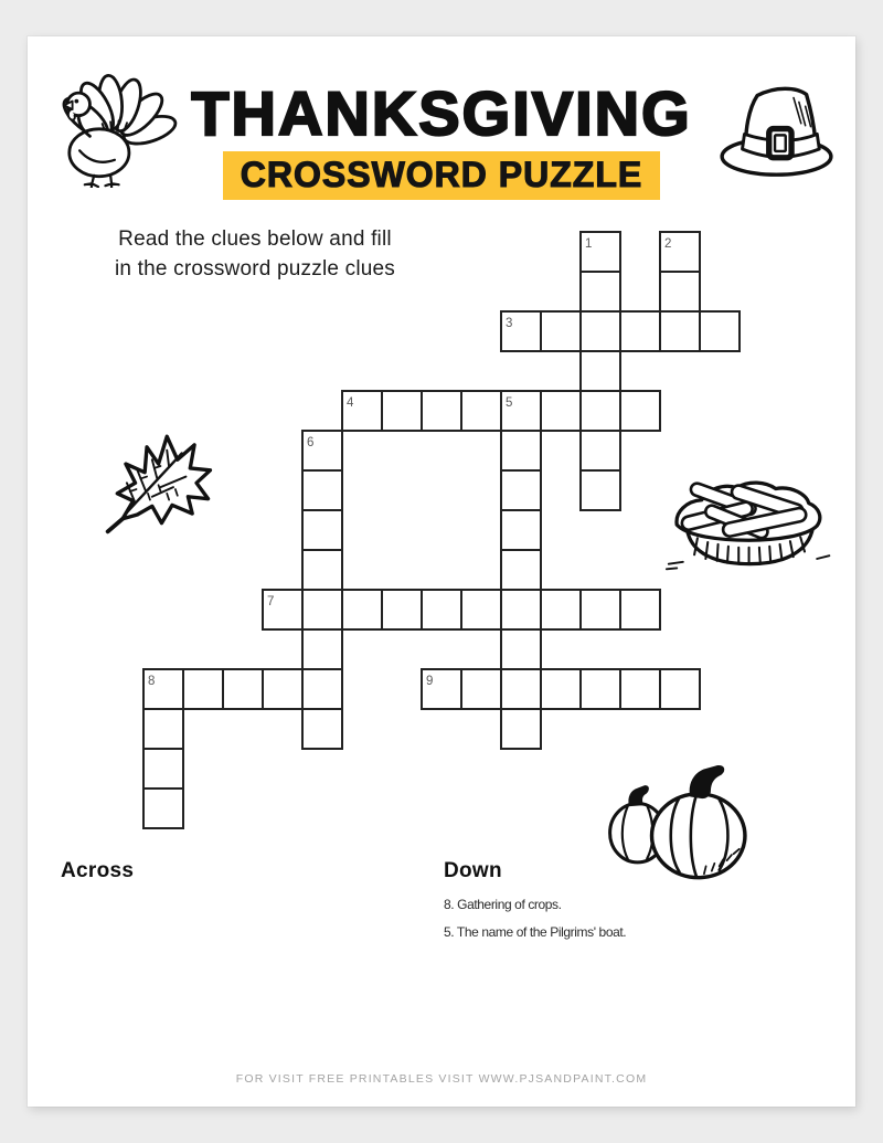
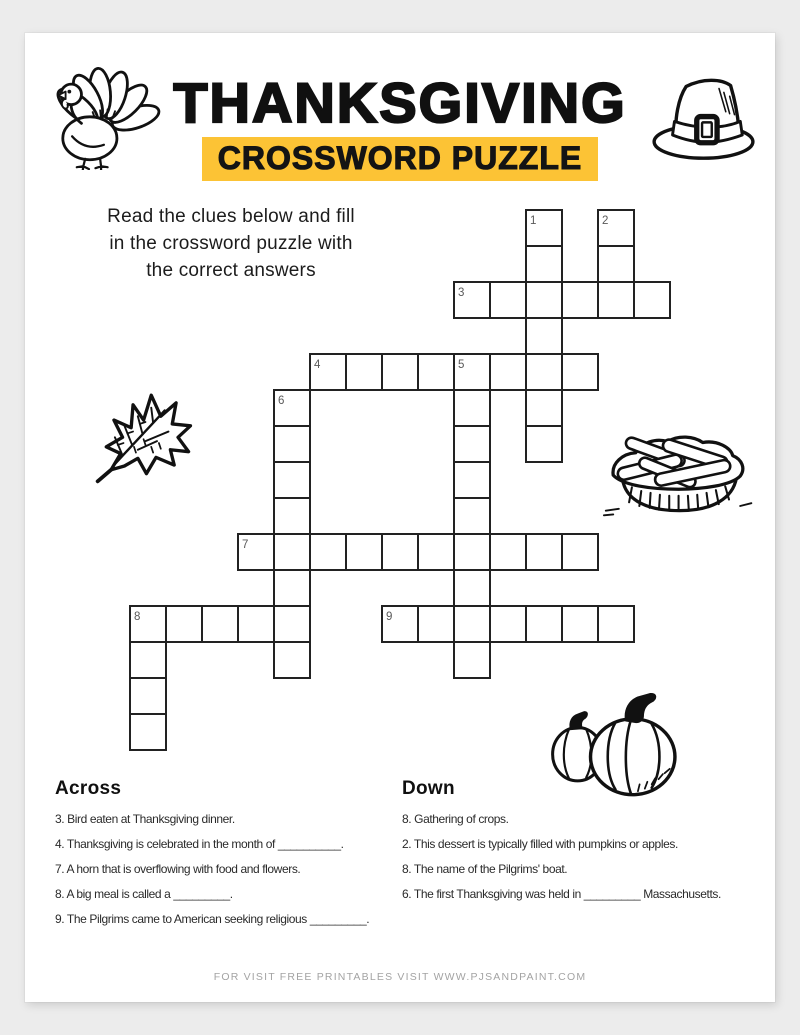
  THANKSGIVING
  CROSSWORD PUZZLE
  Read the clues below and fill
- in the crossword puzzle clues
+ in the crossword puzzle with
+ the correct answers
  1
  2
  3
  4
  5
  6
  7
  8
  9
  Across
+ 3. Bird eaten at Thanksgiving dinner.
+ 4. Thanksgiving is celebrated in the month of __________.
+ 7. A horn that is overflowing with food and flowers.
+ 8. A big meal is called a _________.
+ 9. The Pilgrims came to American seeking religious _________.
  Down
  8. Gathering of crops.
+ 2. This dessert is typically filled with pumpkins or apples.
- 5. The name of the Pilgrims' boat.
+ 8. The name of the Pilgrims' boat.
+ 6. The first Thanksgiving was held in _________ Massachusetts.
  FOR VISIT FREE PRINTABLES VISIT WWW.PJSANDPAINT.COM
